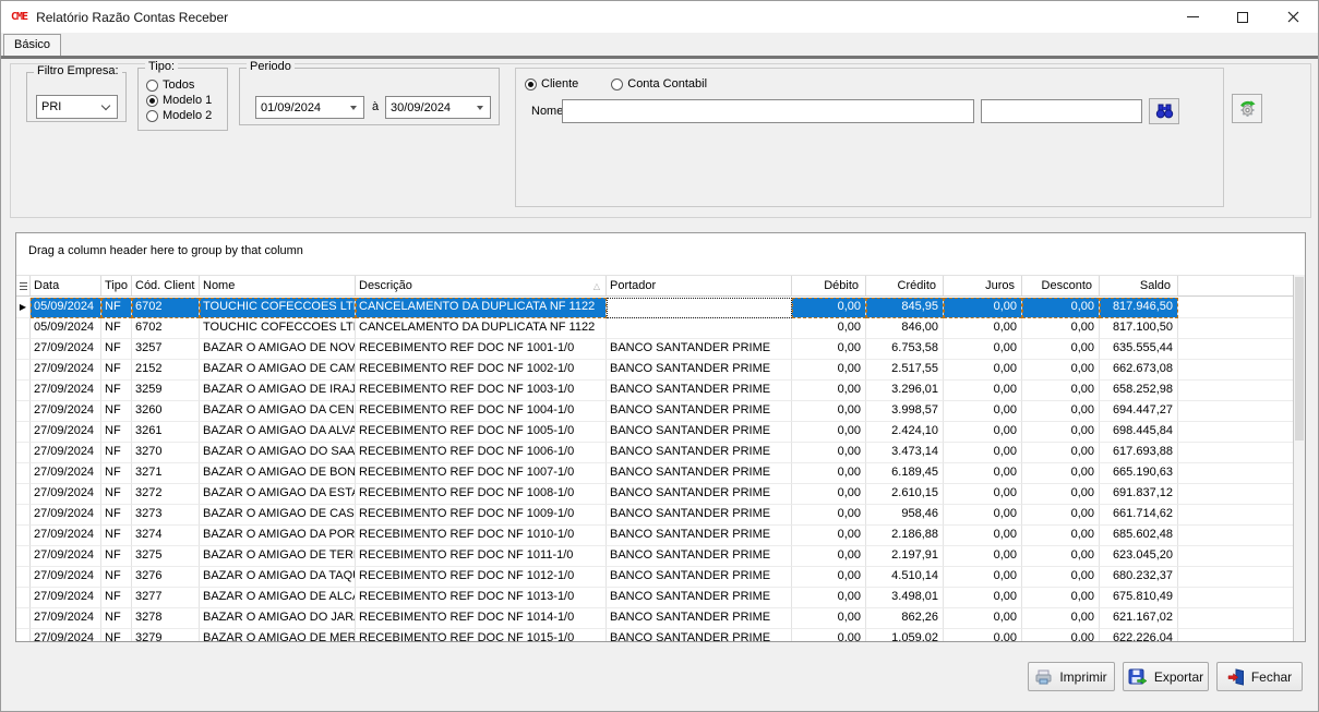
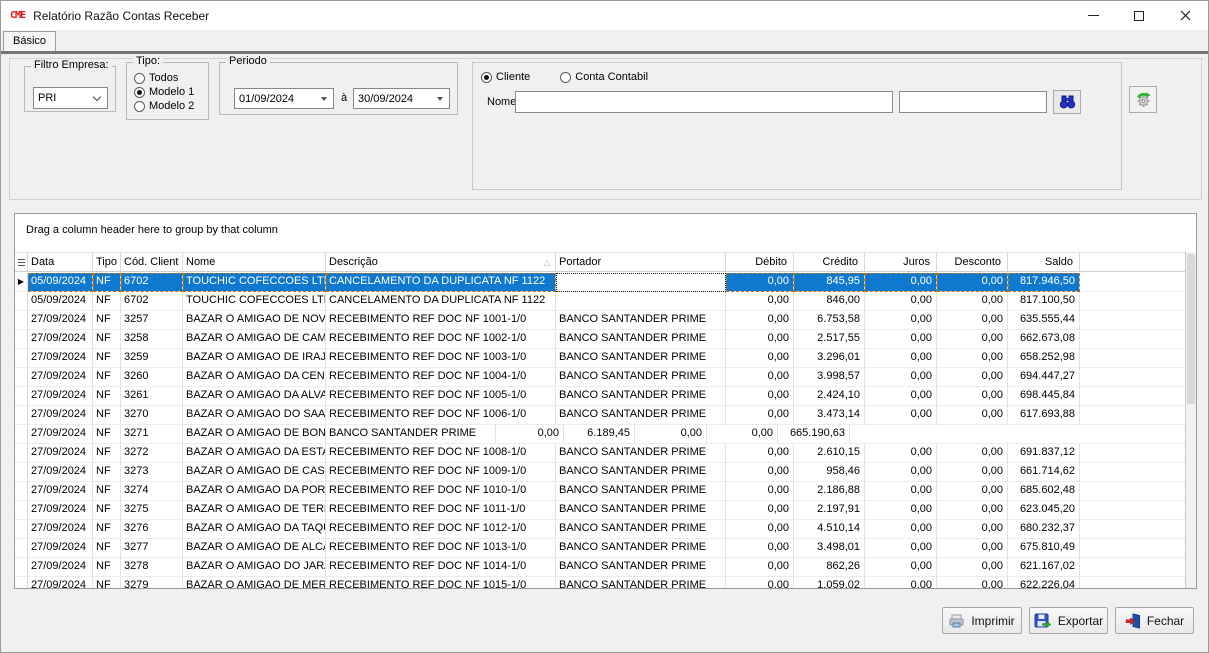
  CME
  Relatório Razão Contas Receber
  Básico
  Filtro Empresa:
  PRI
  Tipo:
  Todos
  Modelo 1
  Modelo 2
  Periodo
  01/09/2024
  à
  30/09/2024
  Cliente
  Conta Contabil
  Nome
  Drag a column header here to group by that column
  Data
  Tipo
  Cód. Client
  Nome
  Descrição
  △
  Portador
  Débito
  Crédito
  Juros
  Desconto
  Saldo
  ▶
  05/09/2024
  NF
  6702
  TOUCHIC COFECCOES LT
  CANCELAMENTO DA DUPLICATA NF 1122
  0,00
  845,95
  0,00
  0,00
  817.946,50
  05/09/2024
  NF
  6702
  TOUCHIC COFECCOES LT
  CANCELAMENTO DA DUPLICATA NF 1122
  0,00
  846,00
  0,00
  0,00
  817.100,50
  27/09/2024
  NF
  3257
  BAZAR O AMIGAO DE NOV
  RECEBIMENTO REF DOC NF 1001-1/0
  BANCO SANTANDER PRIME
  0,00
  6.753,58
  0,00
  0,00
  635.555,44
  27/09/2024
  NF
- 2152
+ 3258
  BAZAR O AMIGAO DE CAM
  RECEBIMENTO REF DOC NF 1002-1/0
  BANCO SANTANDER PRIME
  0,00
  2.517,55
  0,00
  0,00
  662.673,08
  27/09/2024
  NF
  3259
  BAZAR O AMIGAO DE IRAJ
  RECEBIMENTO REF DOC NF 1003-1/0
  BANCO SANTANDER PRIME
  0,00
  3.296,01
  0,00
  0,00
  658.252,98
  27/09/2024
  NF
  3260
  BAZAR O AMIGAO DA CEN
  RECEBIMENTO REF DOC NF 1004-1/0
  BANCO SANTANDER PRIME
  0,00
  3.998,57
  0,00
  0,00
  694.447,27
  27/09/2024
  NF
  3261
  BAZAR O AMIGAO DA ALVA
  RECEBIMENTO REF DOC NF 1005-1/0
  BANCO SANTANDER PRIME
  0,00
  2.424,10
  0,00
  0,00
  698.445,84
  27/09/2024
  NF
  3270
  BAZAR O AMIGAO DO SAA
  RECEBIMENTO REF DOC NF 1006-1/0
  BANCO SANTANDER PRIME
  0,00
  3.473,14
  0,00
  0,00
  617.693,88
  27/09/2024
  NF
  3271
  BAZAR O AMIGAO DE BON
- RECEBIMENTO REF DOC NF 1007-1/0
  BANCO SANTANDER PRIME
  0,00
  6.189,45
  0,00
  0,00
  665.190,63
  27/09/2024
  NF
  3272
  BAZAR O AMIGAO DA ESTA
  RECEBIMENTO REF DOC NF 1008-1/0
  BANCO SANTANDER PRIME
  0,00
  2.610,15
  0,00
  0,00
  691.837,12
  27/09/2024
  NF
  3273
  BAZAR O AMIGAO DE CAS
  RECEBIMENTO REF DOC NF 1009-1/0
  BANCO SANTANDER PRIME
  0,00
  958,46
  0,00
  0,00
  661.714,62
  27/09/2024
  NF
  3274
  BAZAR O AMIGAO DA POR
  RECEBIMENTO REF DOC NF 1010-1/0
  BANCO SANTANDER PRIME
  0,00
  2.186,88
  0,00
  0,00
  685.602,48
  27/09/2024
  NF
  3275
  BAZAR O AMIGAO DE TER
  RECEBIMENTO REF DOC NF 1011-1/0
  BANCO SANTANDER PRIME
  0,00
  2.197,91
  0,00
  0,00
  623.045,20
  27/09/2024
  NF
  3276
  BAZAR O AMIGAO DA TAQ
  RECEBIMENTO REF DOC NF 1012-1/0
  BANCO SANTANDER PRIME
  0,00
  4.510,14
  0,00
  0,00
  680.232,37
  27/09/2024
  NF
  3277
  BAZAR O AMIGAO DE ALC
  RECEBIMENTO REF DOC NF 1013-1/0
  BANCO SANTANDER PRIME
  0,00
  3.498,01
  0,00
  0,00
  675.810,49
  27/09/2024
  NF
  3278
  BAZAR O AMIGAO DO JAR
  RECEBIMENTO REF DOC NF 1014-1/0
  BANCO SANTANDER PRIME
  0,00
  862,26
  0,00
  0,00
  621.167,02
  27/09/2024
  NF
  3279
  BAZAR O AMIGAO DE MER
  RECEBIMENTO REF DOC NF 1015-1/0
  BANCO SANTANDER PRIME
  0,00
  1.059,02
  0,00
  0,00
  622.226,04
  Imprimir
  Exportar
  Fechar
